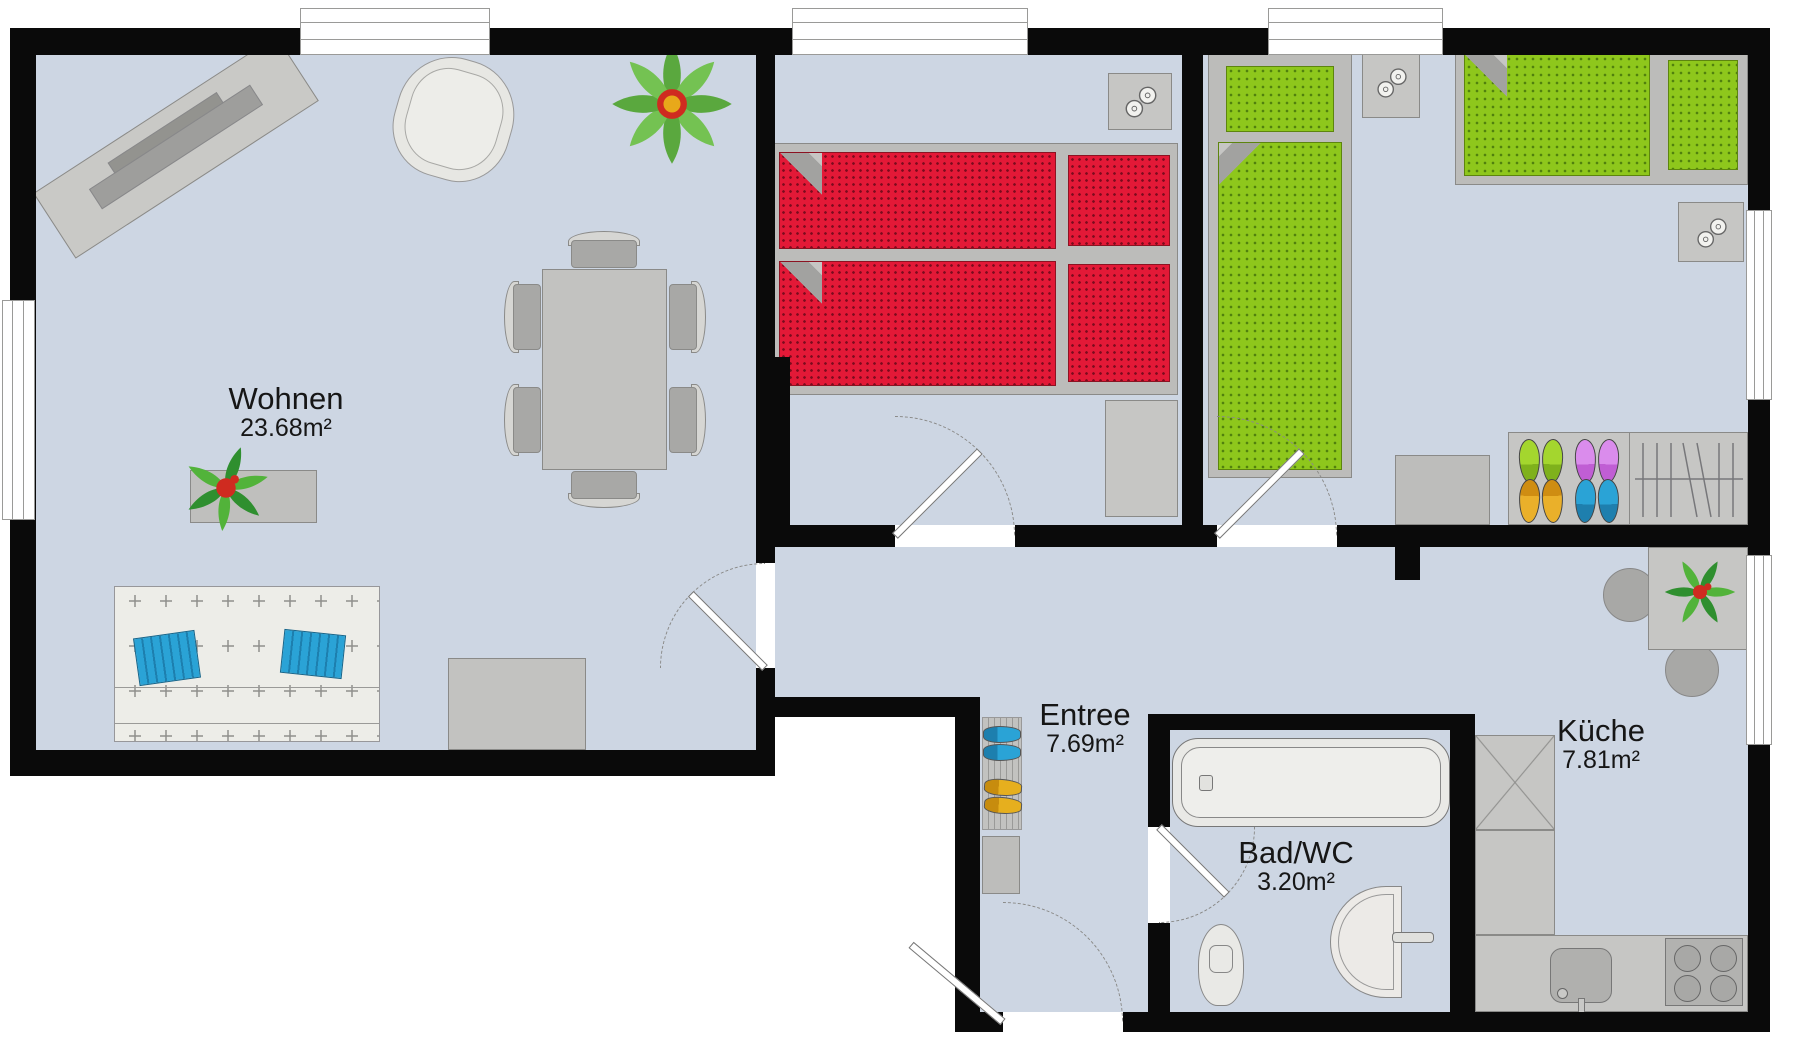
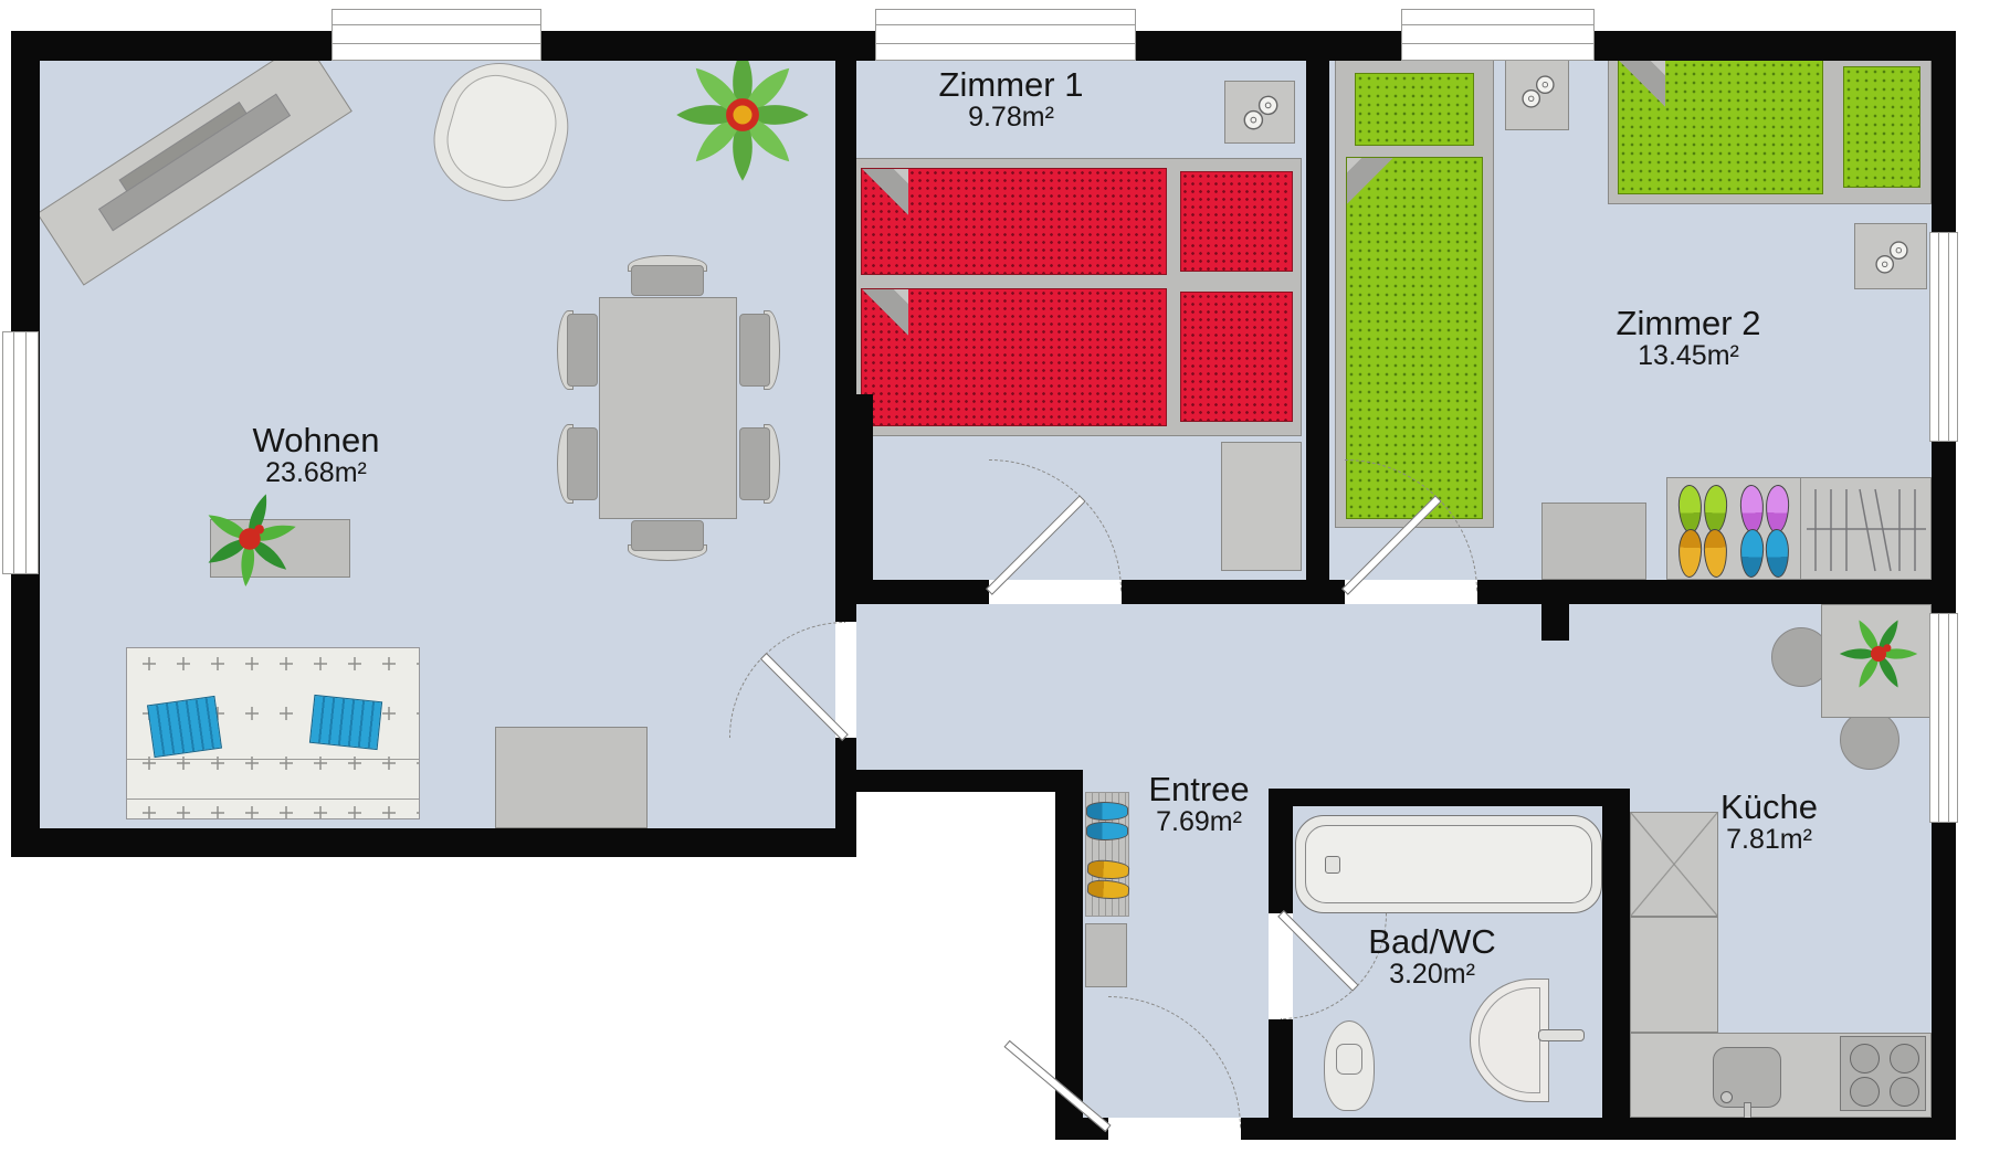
  Wohnen
  23.68m²
+ Zimmer 1
+ 9.78m²
+ Zimmer 2
+ 13.45m²
  Entree
  7.69m²
  Bad/WC
  3.20m²
  Küche
  7.81m²
